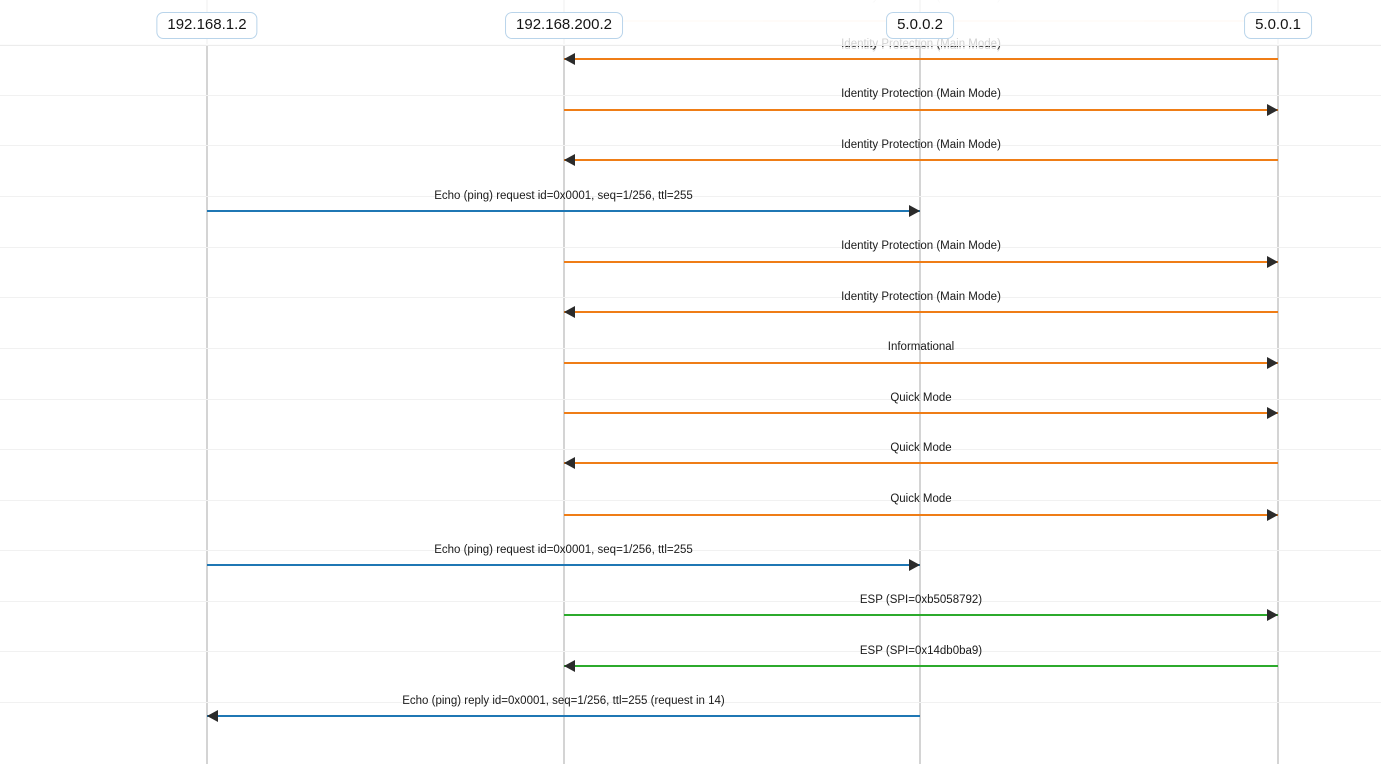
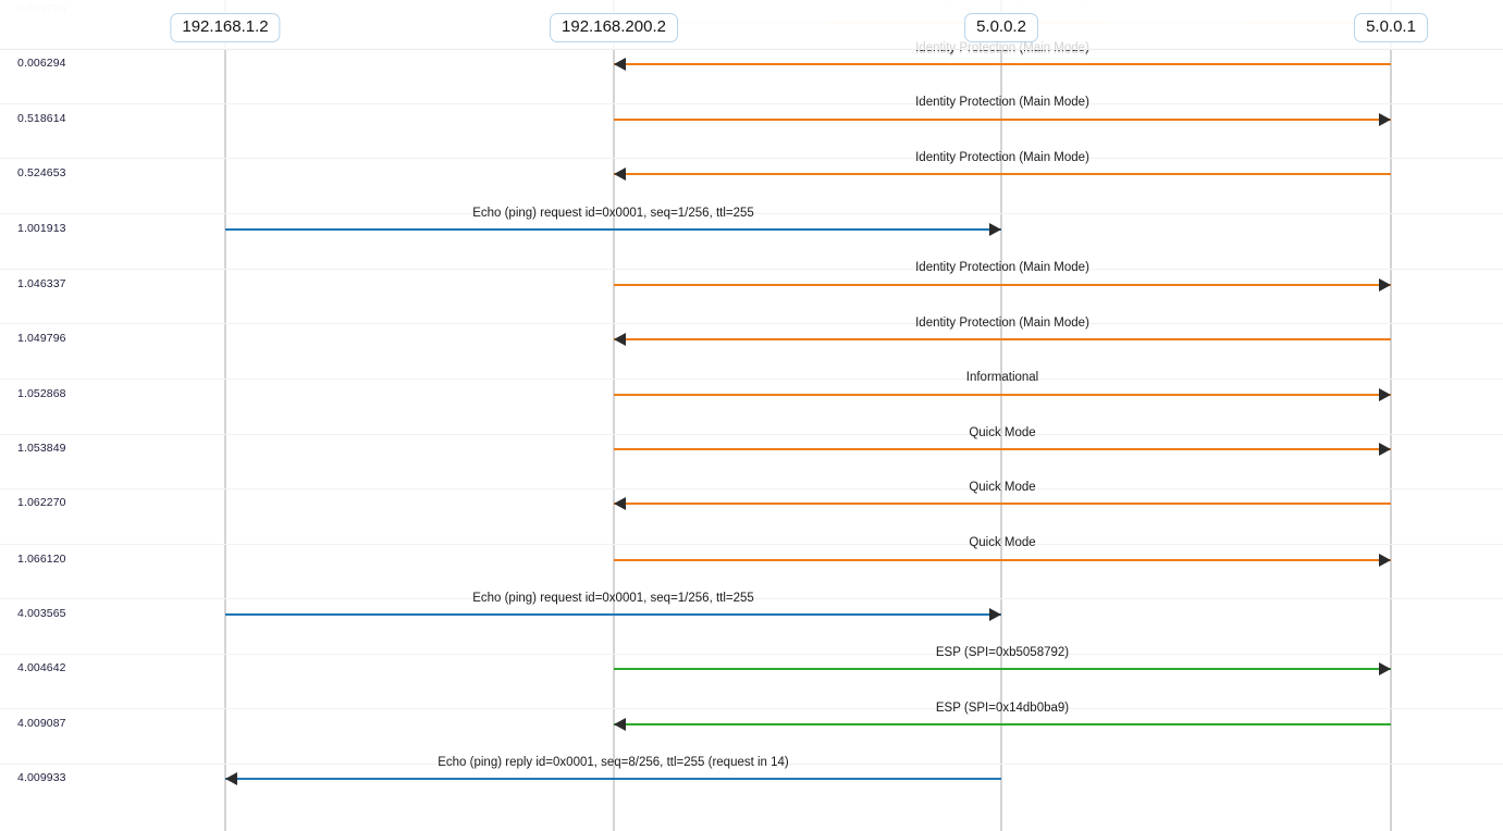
  Identity Protection (Main Mode)
  Identity Protection (Main Mode)
  Identity Protection (Main Mode)
  Echo (ping) request id=0x0001, seq=1/256, ttl=255
  Identity Protection (Main Mode)
  Identity Protection (Main Mode)
  Informational
  Quick Mode
  Quick Mode
  Quick Mode
  Echo (ping) request id=0x0001, seq=1/256, ttl=255
  ESP (SPI=0xb5058792)
  ESP (SPI=0x14db0ba9)
- Echo (ping) reply id=0x0001, seq=1/256, ttl=255 (request in 14)
+ Echo (ping) reply id=0x0001, seq=8/256, ttl=255 (request in 14)
+ 0.006294
+ 0.518614
+ 0.524653
+ 1.001913
+ 1.046337
+ 1.049796
+ 1.052868
+ 1.053849
+ 1.062270
+ 1.066120
+ 4.003565
+ 4.004642
+ 4.009087
+ 4.009933
  192.168.1.2
  192.168.200.2
  5.0.0.2
  5.0.0.1
